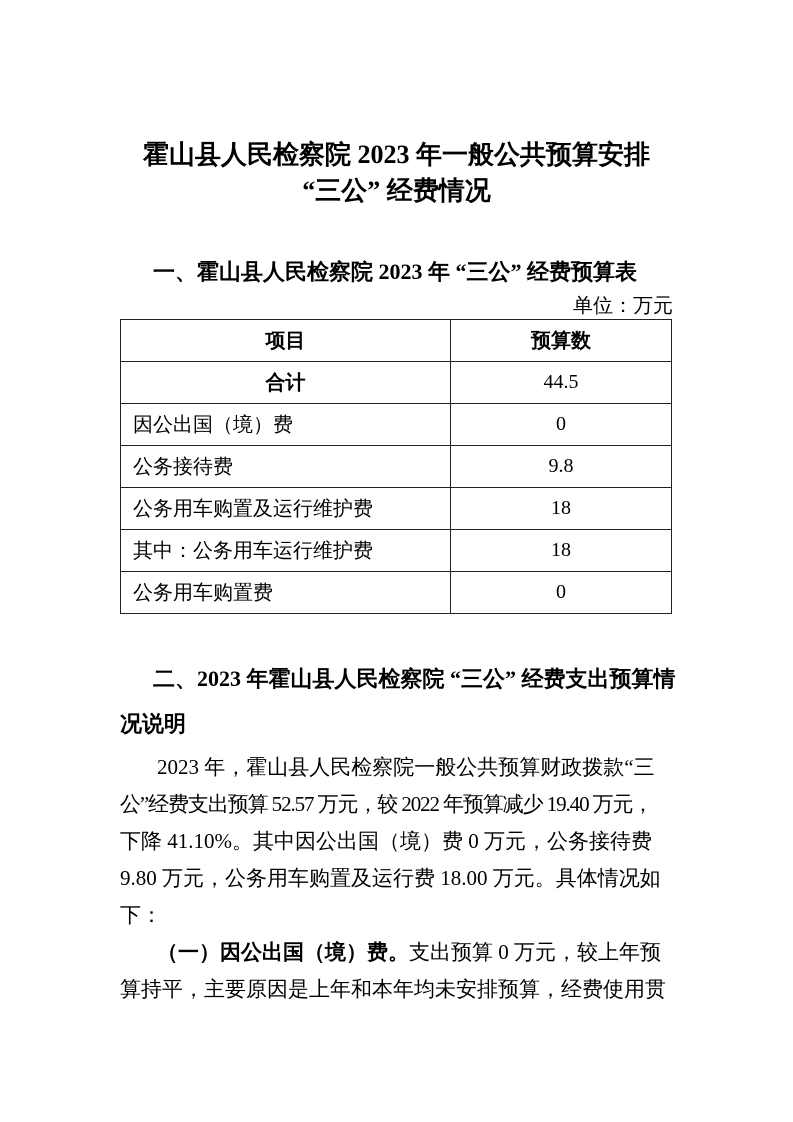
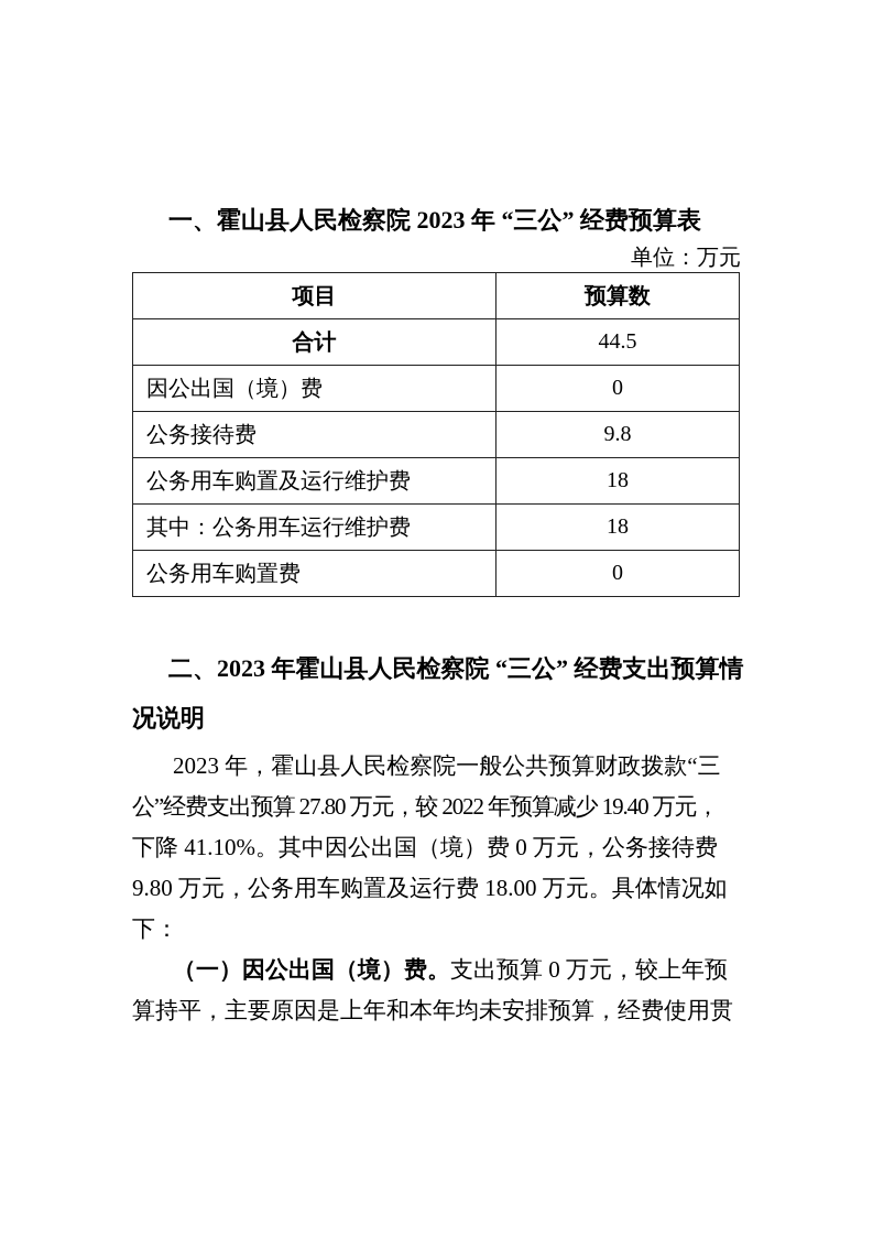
- 霍山县人民检察院 2023 年一般公共预算安排
- “三公” 经费情况
  一、霍山县人民检察院 2023 年 “三公” 经费预算表
  单位：万元
  项目	预算数
  合计	44.5
  因公出国（境）费	0
  公务接待费	9.8
  公务用车购置及运行维护费	18
  其中：公务用车运行维护费	18
  公务用车购置费	0
  二、2023 年霍山县人民检察院 “三公” 经费支出预算情
  况说明
  2023 年，霍山县人民检察院一般公共预算财政拨款“三
- 公”经费支出预算 52.57 万元，较 2022 年预算减少 19.40 万元，
+ 公”经费支出预算 27.80 万元，较 2022 年预算减少 19.40 万元，
  下降 41.10%。其中因公出国（境）费 0 万元，公务接待费
  9.80 万元，公务用车购置及运行费 18.00 万元。具体情况如
  下：
  （一）因公出国（境）费。支出预算 0 万元，较上年预
  算持平，主要原因是上年和本年均未安排预算，经费使用贯
